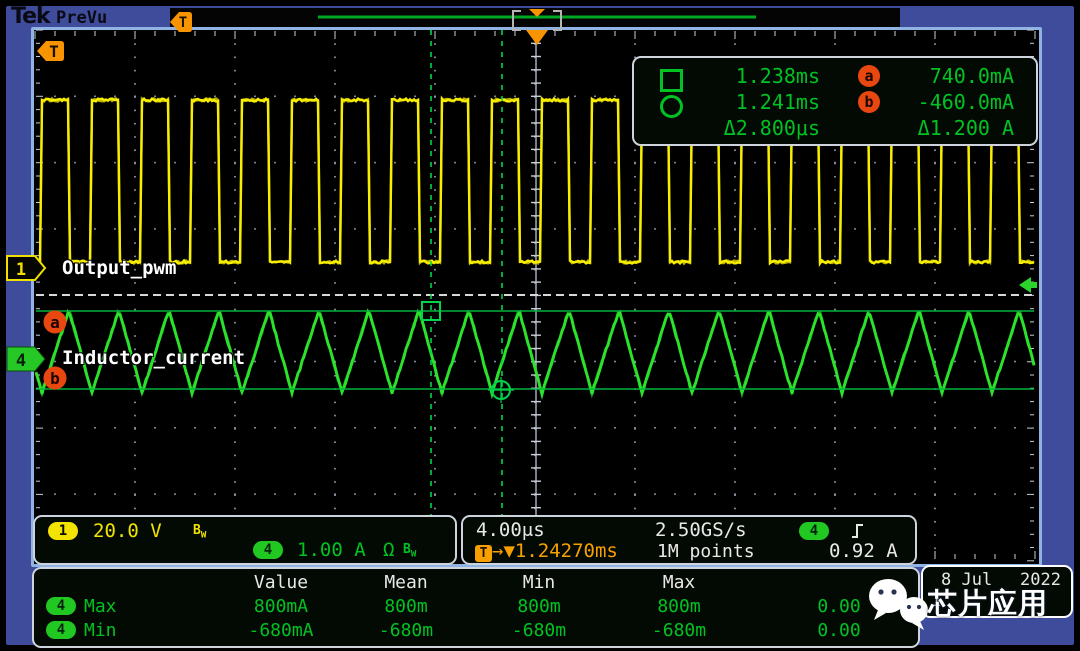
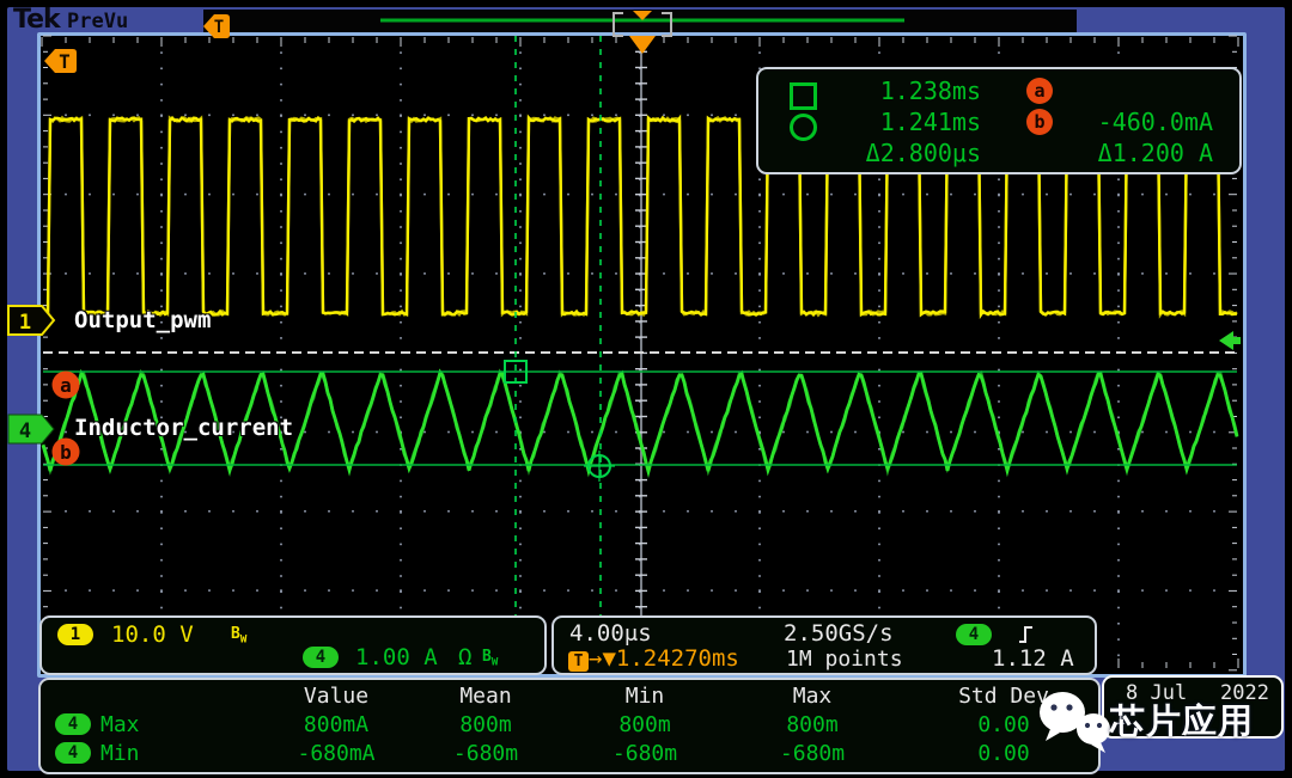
  Tek
  PreVu
  T
  T
  1
  4
  a
  b
  Output_pwm
  Inductor_current
  1.238ms
  a
- 740.0mA
  1.241ms
  b
  -460.0mA
  Δ2.800μs
  Δ1.200 A
  1
- 20.0 V
+ 10.0 V
  BW
  4
  1.00 A
  Ω
  BW
  4.00μs
  2.50GS/s
  4
  T →▼1.24270ms
  1M points
- 0.92 A
+ 1.12 A
  Value
  Mean
  Min
  Max
+ Std Dev
  4
  Max
  800mA
  800m
  800m
  800m
  0.00
  4
  Min
  -680mA
  -680m
  -680m
  -680m
  0.00
  8 Jul
  2022
  1
  芯片应用
